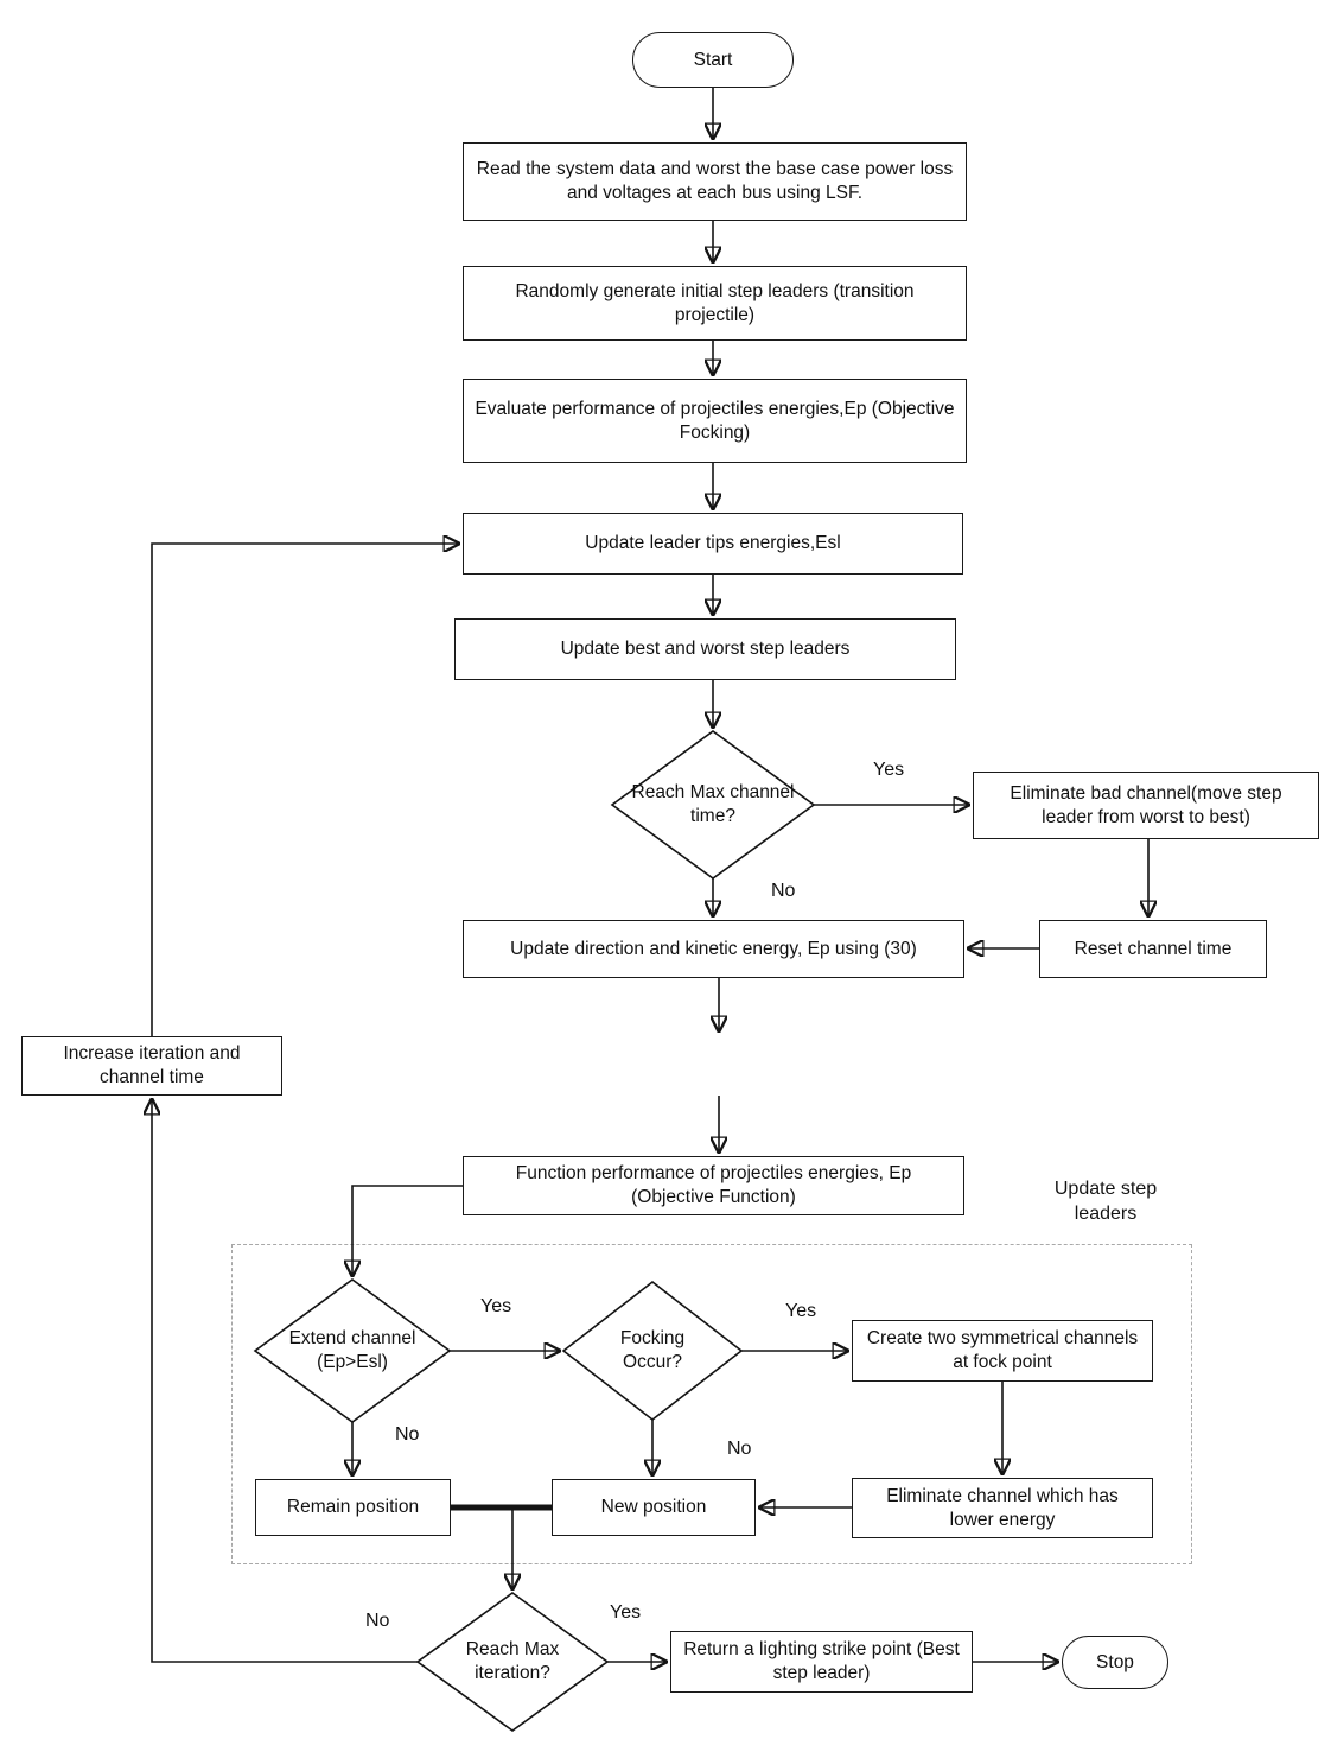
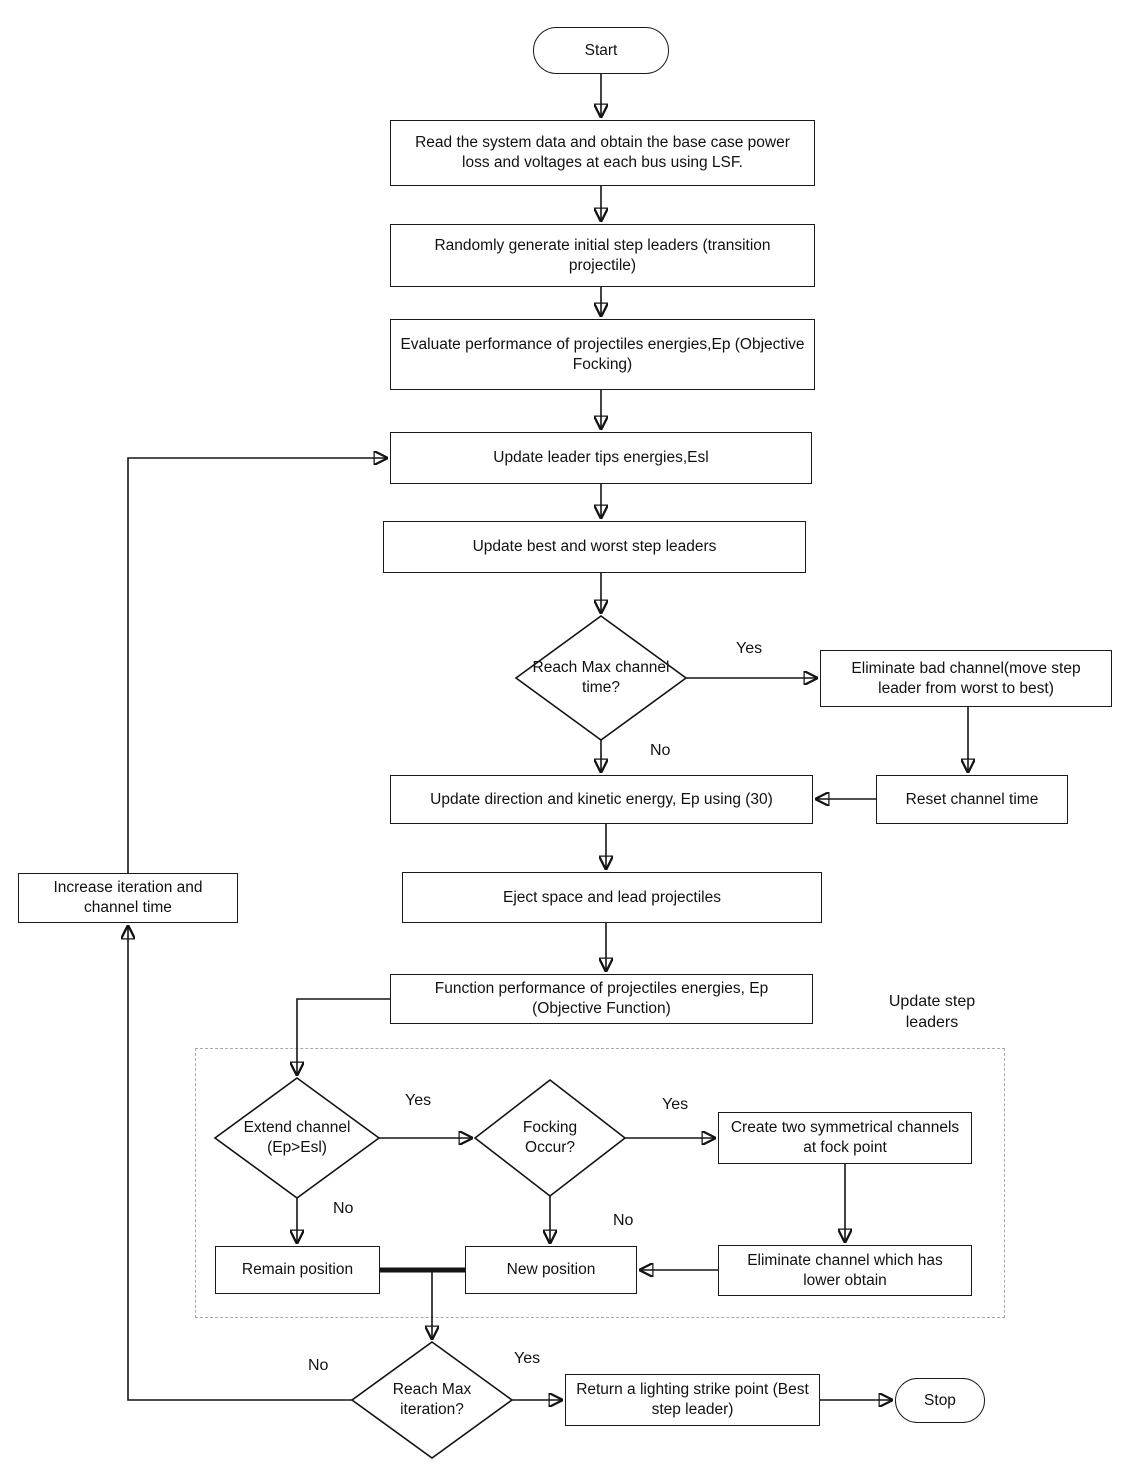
  Update step leaders
  Start
  Stop
- Read the system data and worst the base case power loss and voltages at each bus using LSF.
+ Read the system data and obtain the base case power loss and voltages at each bus using LSF.
  Randomly generate initial step leaders (transition projectile)
  Evaluate performance of projectiles energies,Ep (Objective Focking)
  Update leader tips energies,Esl
  Update best and worst step leaders
  Eliminate bad channel(move step leader from worst to best)
  Reset channel time
  Update direction and kinetic energy, Ep using (30)
+ Eject space and lead projectiles
  Function performance of projectiles energies, Ep (Objective Function)
  Increase iteration and channel time
  Create two symmetrical channels at fock point
  Remain position
  New position
- Eliminate channel which has lower energy
+ Eliminate channel which has lower obtain
  Return a lighting strike point (Best step leader)
  Reach Max channel time?
  Extend channel (Ep>Esl)
  Focking Occur?
  Reach Max iteration?
  Yes
  No
  Yes
  No
  Yes
  No
  Yes
  No
